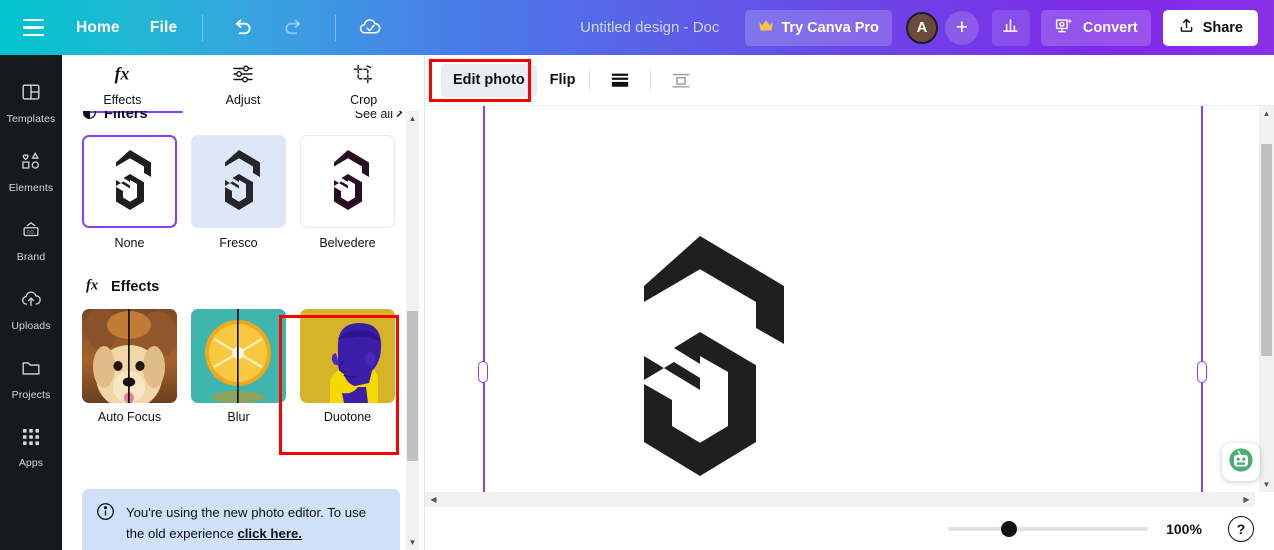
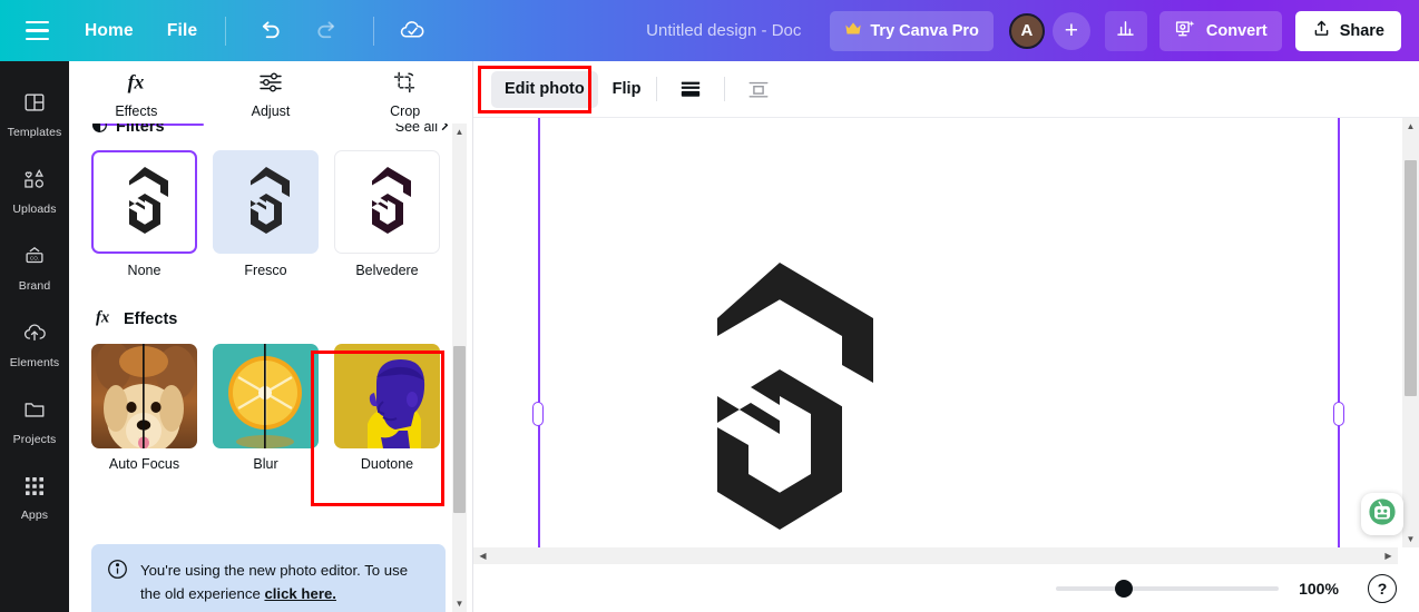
  Home
  File
  Untitled design - Doc
  Try Canva Pro
  A
  +
  Convert
  Share
  Templates
- Elements
+ Uploads
  Brand
- Uploads
+ Elements
  Projects
  Apps
  fx
  Effects
  Adjust
  Crop
  Filters
  See all
  None
  Fresco
  Belvedere
  fx
  Effects
  Auto Focus
  Blur
  Duotone
  ▲
  ▼
  You're using the new photo editor. To use the old experience click here.
  Edit photo
  Flip
  ▲
  ▼
  ◀
  ▶
  100%
  ?
